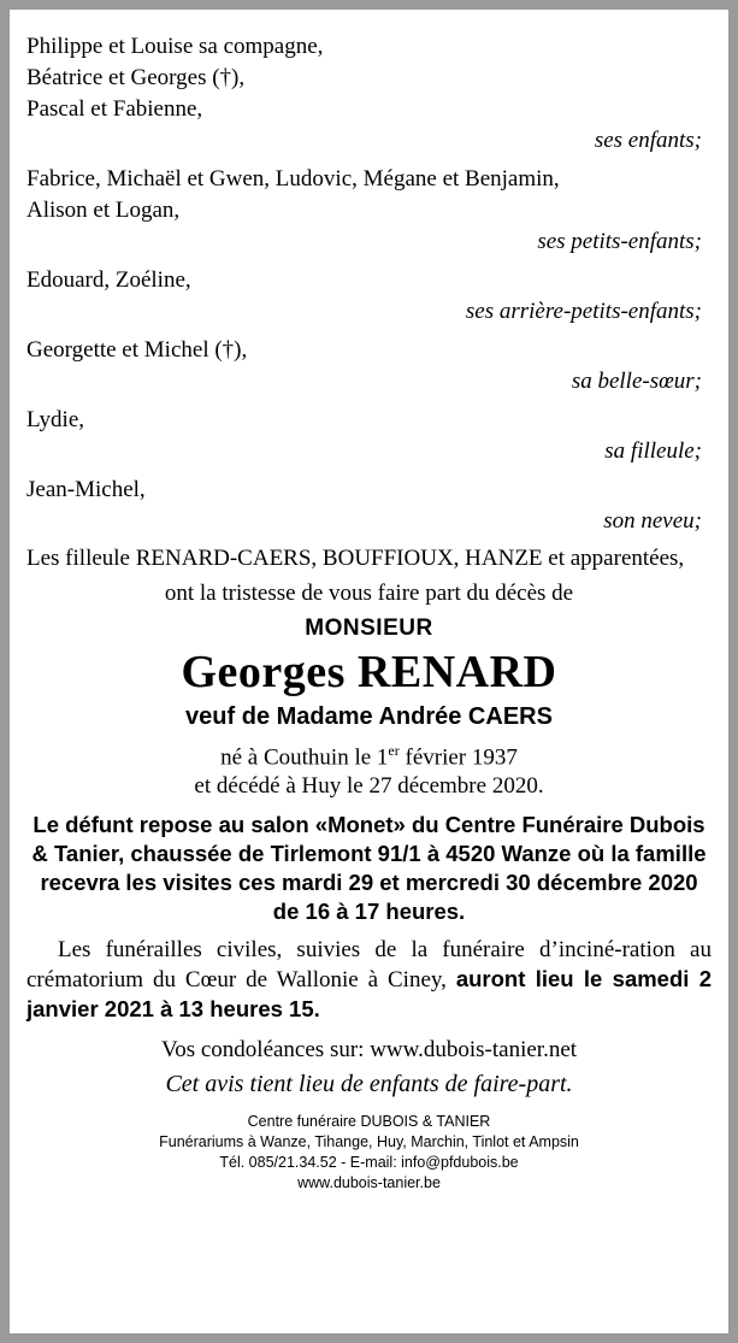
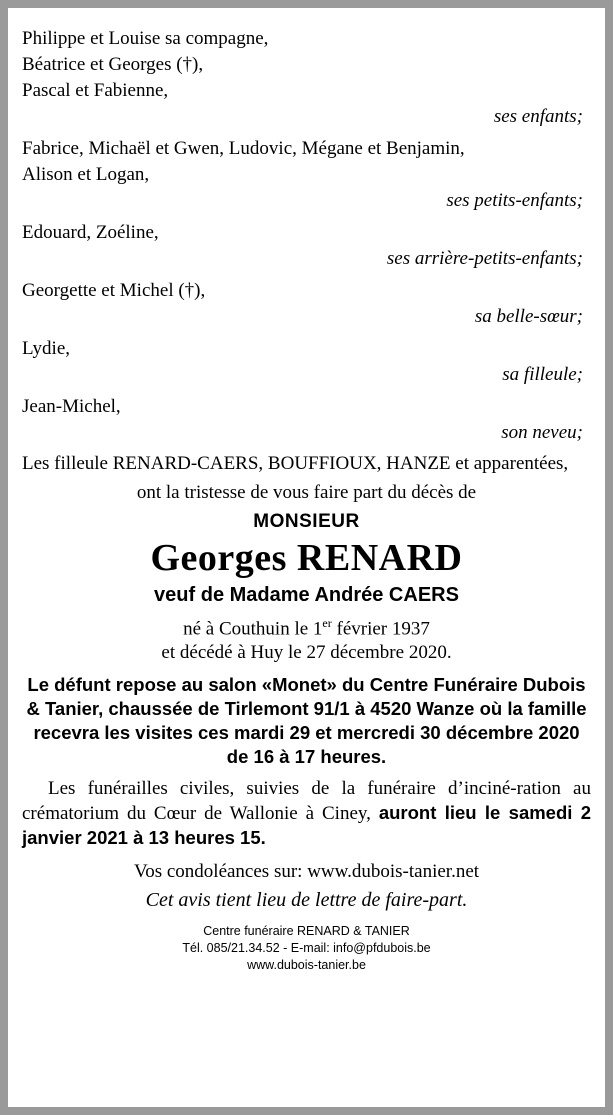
  Philippe et Louise sa compagne,
  Béatrice et Georges (†),
  Pascal et Fabienne,
  ses enfants;
  Fabrice, Michaël et Gwen, Ludovic, Mégane et Benjamin,
  Alison et Logan,
  ses petits-enfants;
  Edouard, Zoéline,
  ses arrière-petits-enfants;
  Georgette et Michel (†),
  sa belle-sœur;
  Lydie,
  sa filleule;
  Jean-Michel,
  son neveu;
  Les filleule RENARD-CAERS, BOUFFIOUX, HANZE et apparentées,
  ont la tristesse de vous faire part du décès de
  MONSIEUR
  Georges RENARD
  veuf de Madame Andrée CAERS
  né à Couthuin le 1er février 1937
  et décédé à Huy le 27 décembre 2020.
  Le défunt repose au salon «Monet» du Centre Funéraire Dubois & Tanier, chaussée de Tirlemont 91/1 à 4520 Wanze où la famille recevra les visites ces mardi 29 et mercredi 30 décembre 2020 de 16 à 17 heures.
  Les funérailles civiles, suivies de la funéraire d’inciné-ration au crématorium du Cœur de Wallonie à Ciney, auront lieu le samedi 2 janvier 2021 à 13 heures 15.
  Vos condoléances sur: www.dubois-tanier.net
- Cet avis tient lieu de enfants de faire-part.
+ Cet avis tient lieu de lettre de faire-part.
- Centre funéraire DUBOIS & TANIER
+ Centre funéraire RENARD & TANIER
- Funérariums à Wanze, Tihange, Huy, Marchin, Tinlot et Ampsin
  Tél. 085/21.34.52 - E-mail: info@pfdubois.be
  www.dubois-tanier.be
